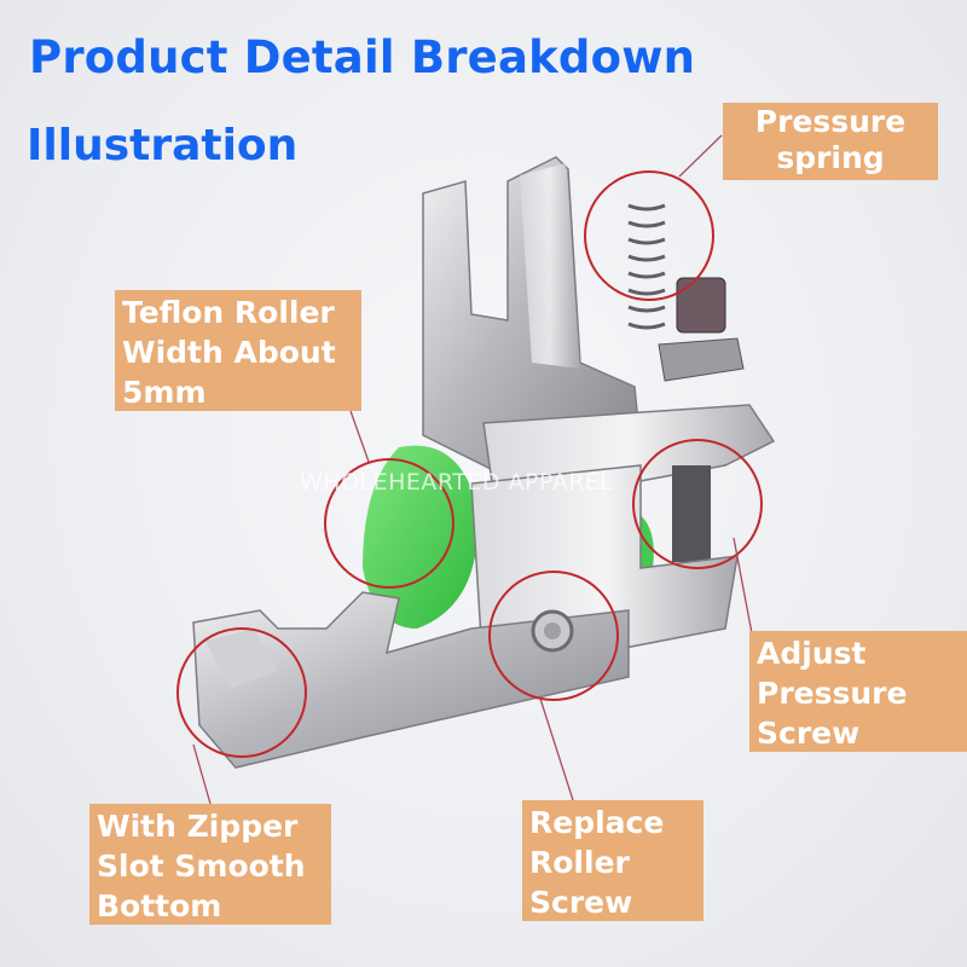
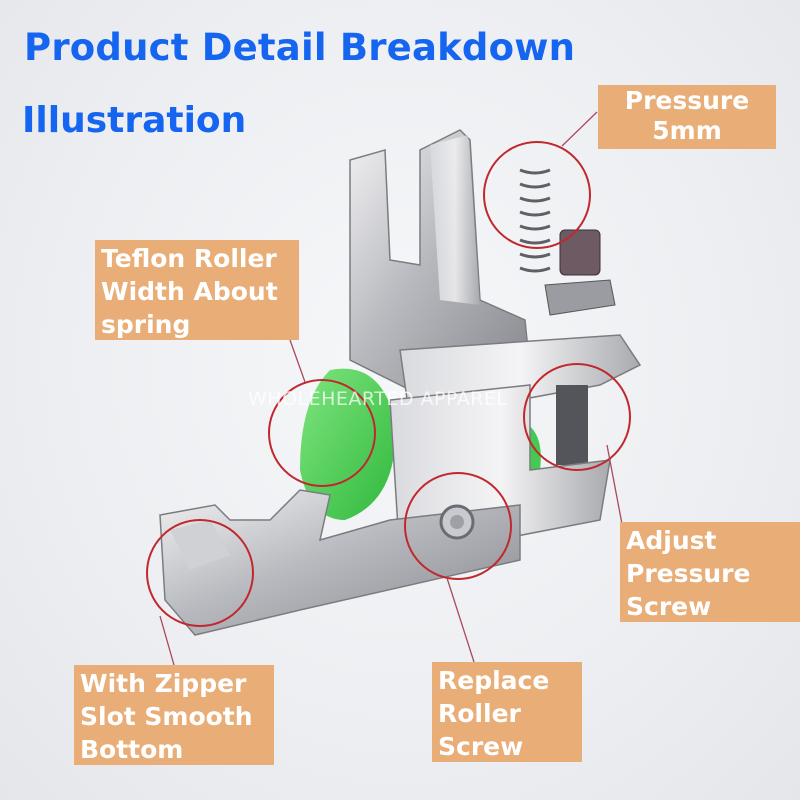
  Product Detail Breakdown
  Illustration
  WHOLEHEARTED APPAREL
  Pressure
- spring
+ 5mm
  Teflon Roller
  Width About
- 5mm
+ spring
  Adjust
  Pressure
  Screw
  With Zipper
  Slot Smooth
  Bottom
  Replace
  Roller
  Screw
